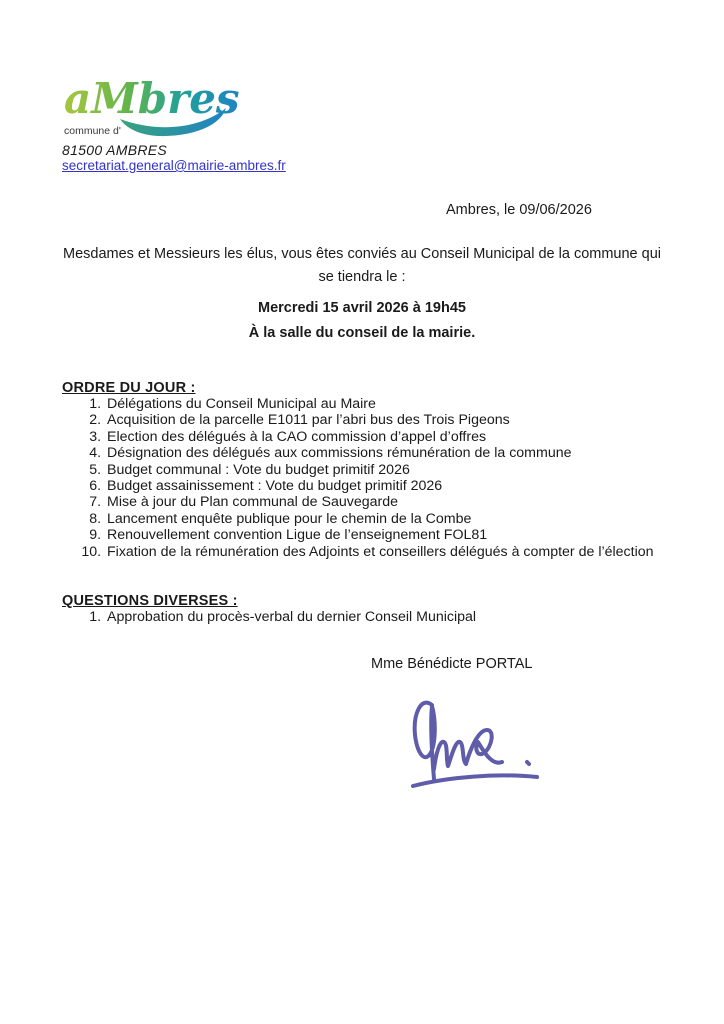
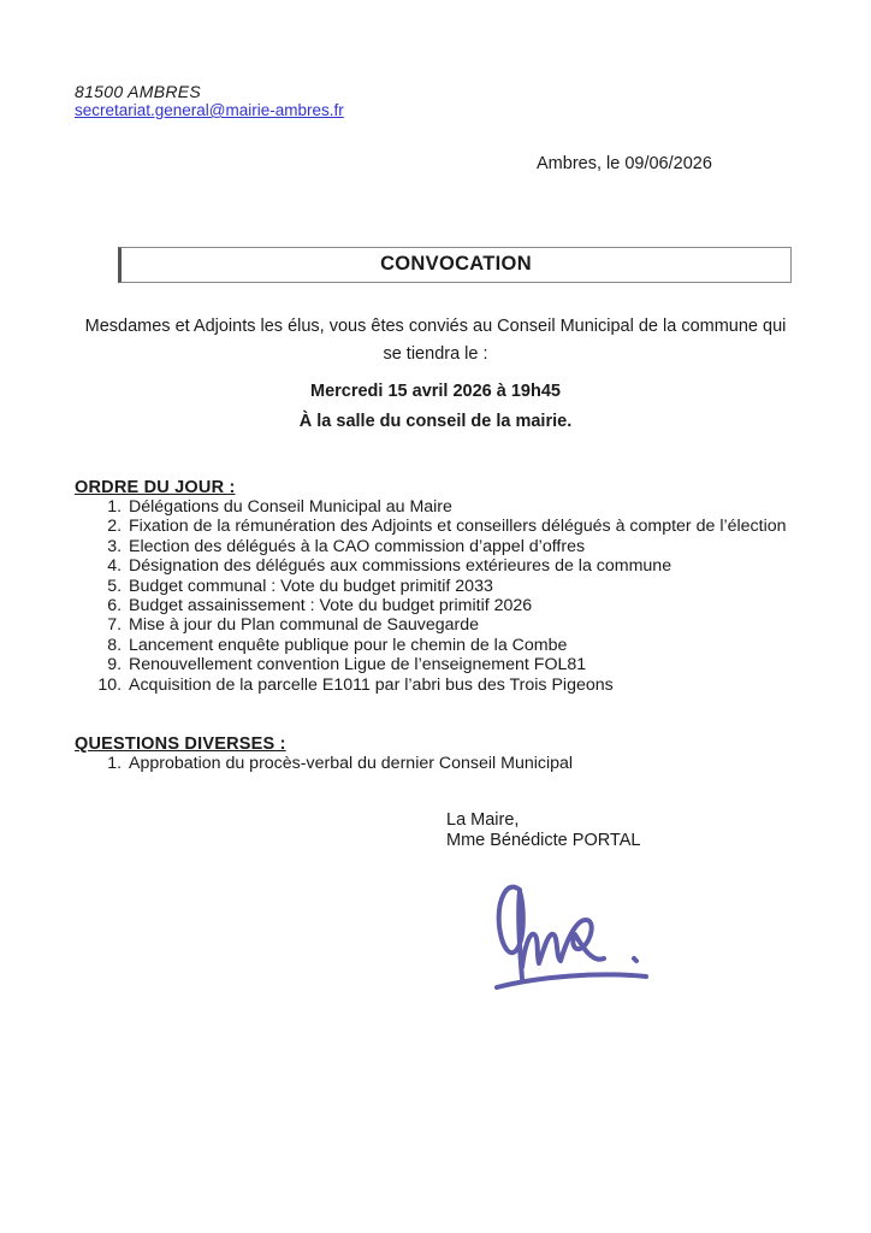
- aMbres
- commune d'
  81500 AMBRES
  secretariat.general@mairie-ambres.fr
  Ambres, le 09/06/2026
+ CONVOCATION
- Mesdames et Messieurs les élus, vous êtes conviés au Conseil Municipal de la commune qui se tiendra le :
+ Mesdames et Adjoints les élus, vous êtes conviés au Conseil Municipal de la commune qui se tiendra le :
  Mercredi 15 avril 2026 à 19h45
  À la salle du conseil de la mairie.
  ORDRE DU JOUR :
  Délégations du Conseil Municipal au Maire
- Acquisition de la parcelle E1011 par l’abri bus des Trois Pigeons
+ Fixation de la rémunération des Adjoints et conseillers délégués à compter de l’élection
  Election des délégués à la CAO commission d’appel d’offres
- Désignation des délégués aux commissions rémunération de la commune
+ Désignation des délégués aux commissions extérieures de la commune
- Budget communal : Vote du budget primitif 2026
+ Budget communal : Vote du budget primitif 2033
  Budget assainissement : Vote du budget primitif 2026
  Mise à jour du Plan communal de Sauvegarde
  Lancement enquête publique pour le chemin de la Combe
  Renouvellement convention Ligue de l’enseignement FOL81
- Fixation de la rémunération des Adjoints et conseillers délégués à compter de l’élection
+ Acquisition de la parcelle E1011 par l’abri bus des Trois Pigeons
  QUESTIONS DIVERSES :
  Approbation du procès-verbal du dernier Conseil Municipal
+ La Maire,
  Mme Bénédicte PORTAL
